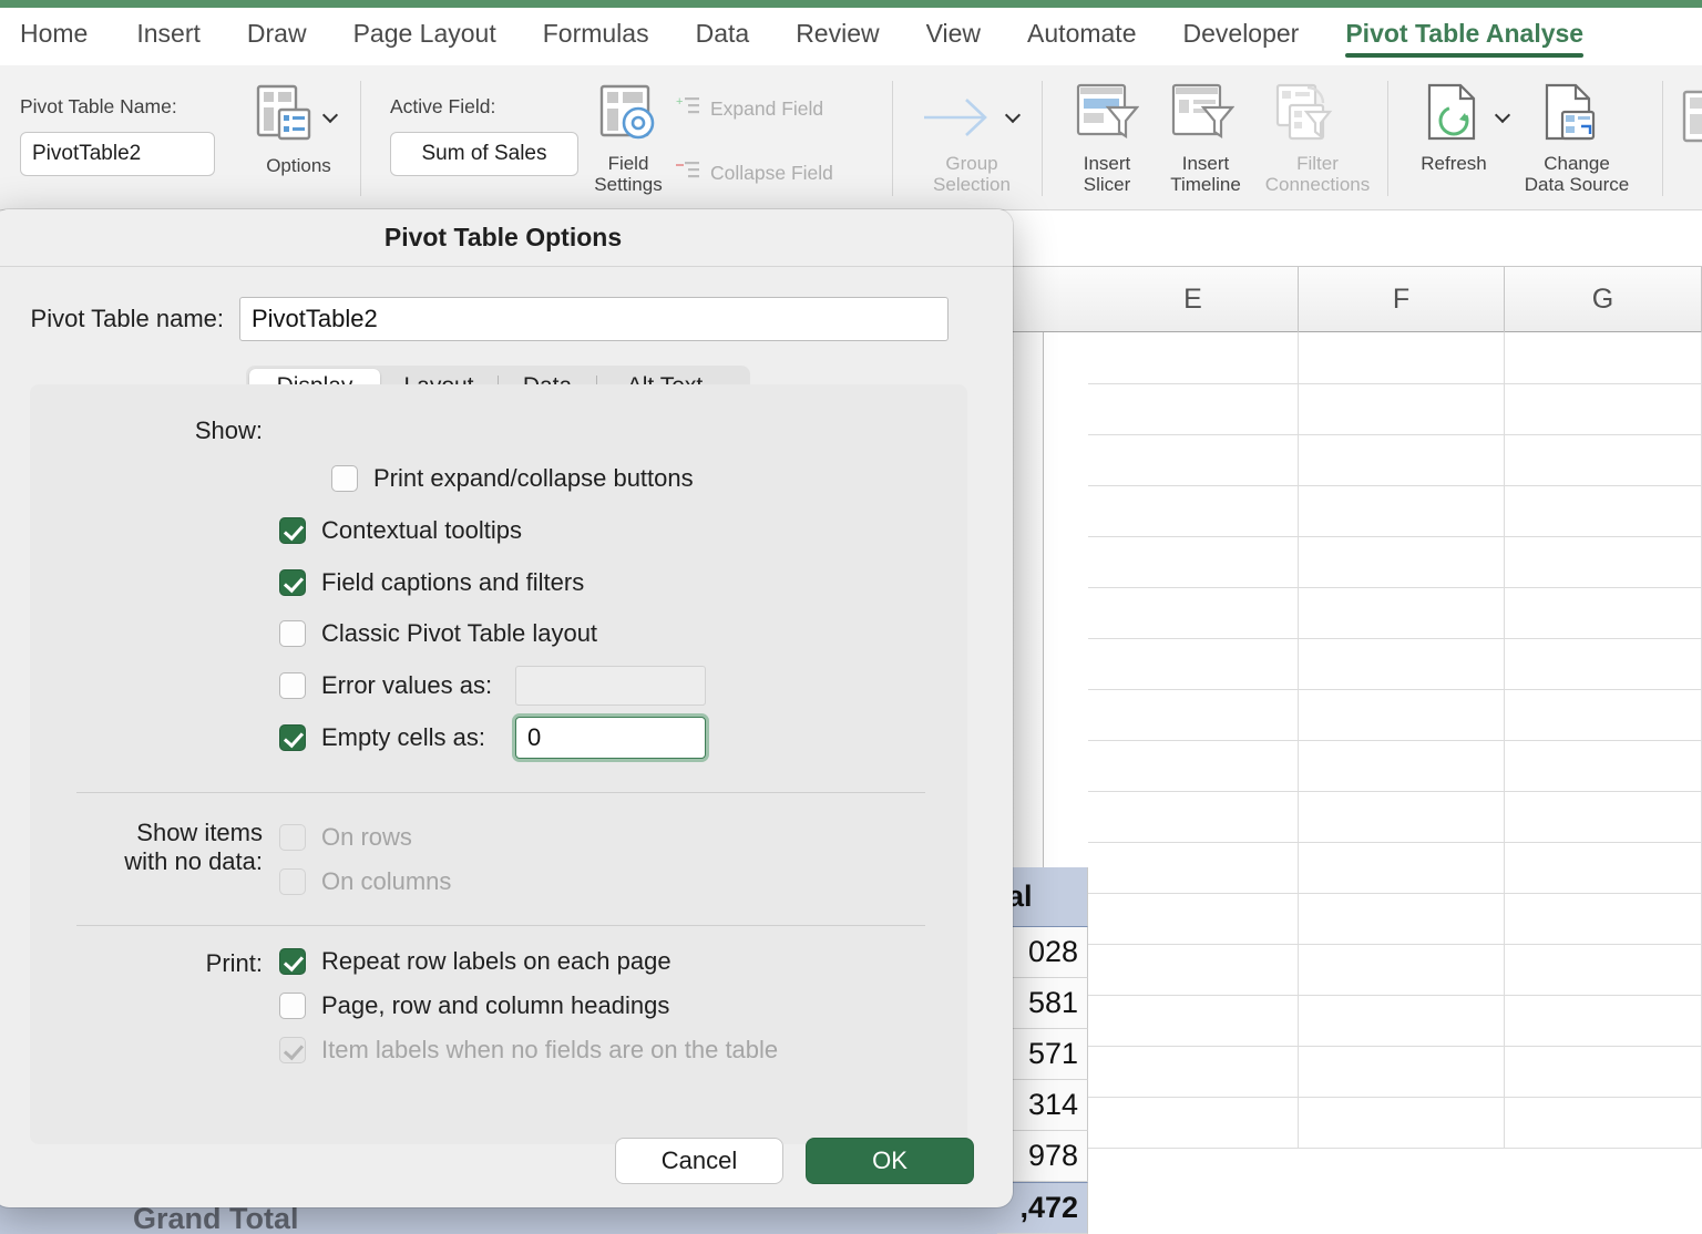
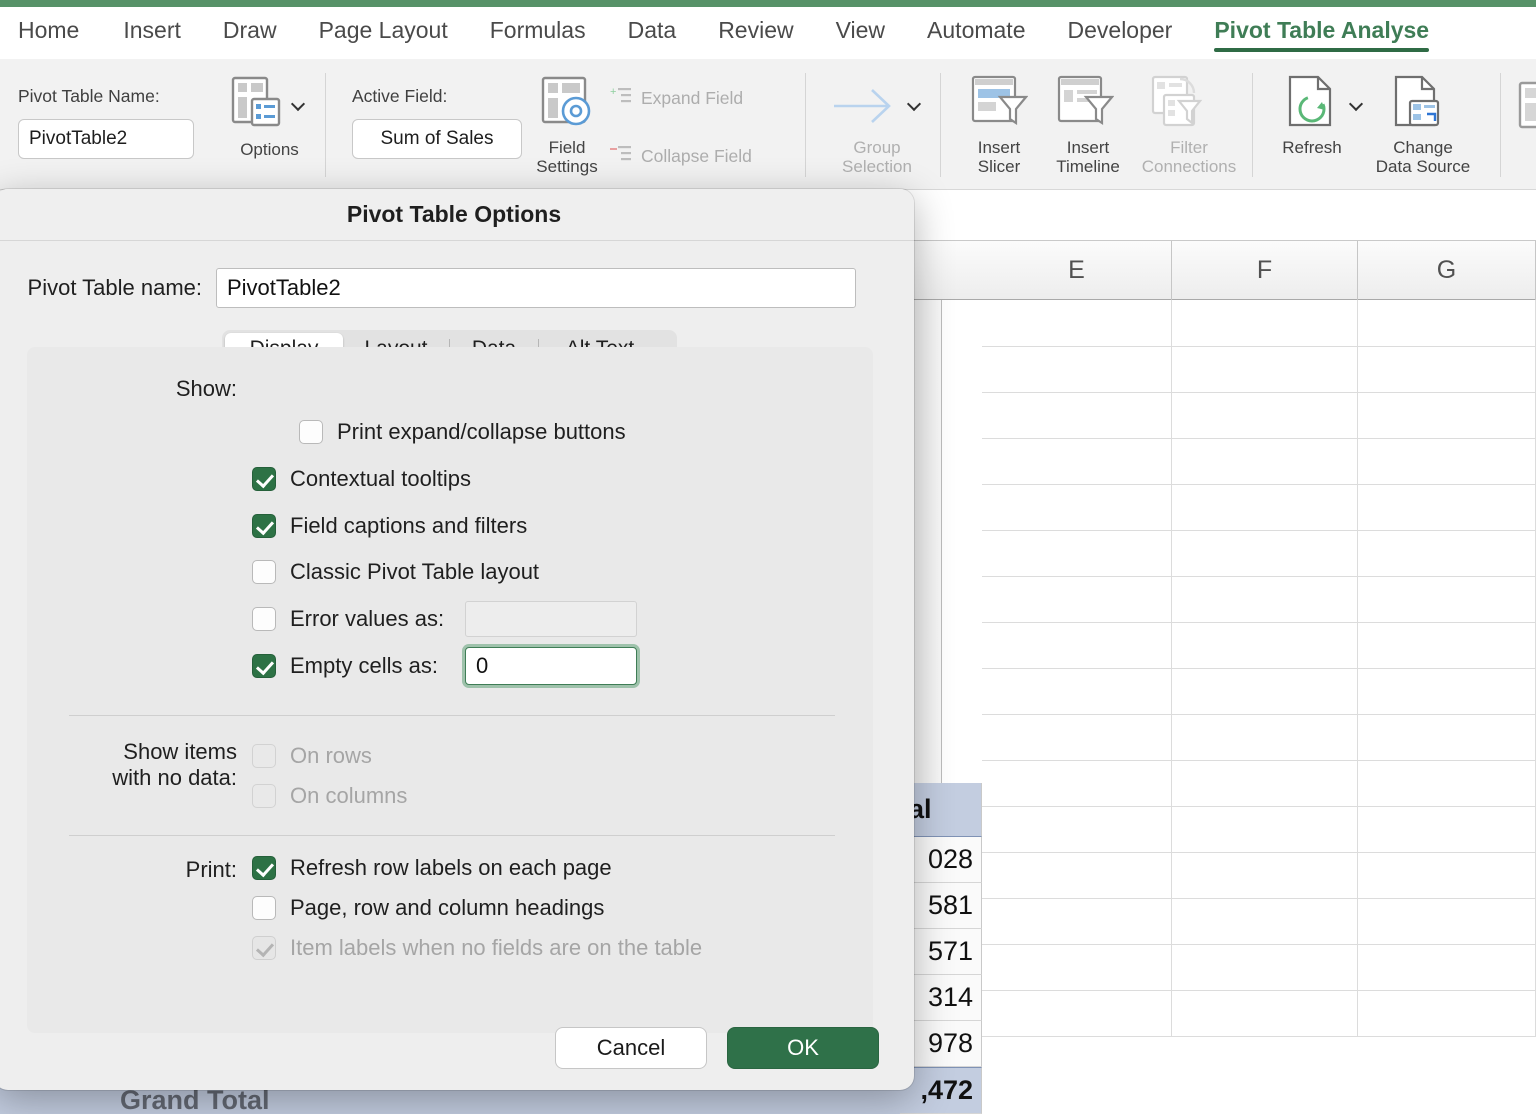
  Home
  Insert
  Draw
  Page Layout
  Formulas
  Data
  Review
  View
  Automate
  Developer
  Pivot Table Analyse
  Pivot Table Name:
  PivotTable2
  Options
  Active Field:
  Sum of Sales
  Field
  Settings
  +
  Expand Field
  Collapse Field
  Group
  Selection
  Insert
  Slicer
  Insert
  Timeline
  Filter
  Connections
  Refresh
  Change
  Data Source
  E
  F
  G
  028
  581
  571
  314
  978
  ,472
  Grand Total
  Pivot Table Options
  Pivot Table name:
  PivotTable2
  Show:
  Print expand/collapse buttons
  Contextual tooltips
  Field captions and filters
  Classic Pivot Table layout
  Error values as:
  Empty cells as:
  0
  Show items
  with no data:
  On rows
  On columns
  Print:
- Repeat row labels on each page
+ Refresh row labels on each page
  Page, row and column headings
  Item labels when no fields are on the table
  Cancel
  OK
